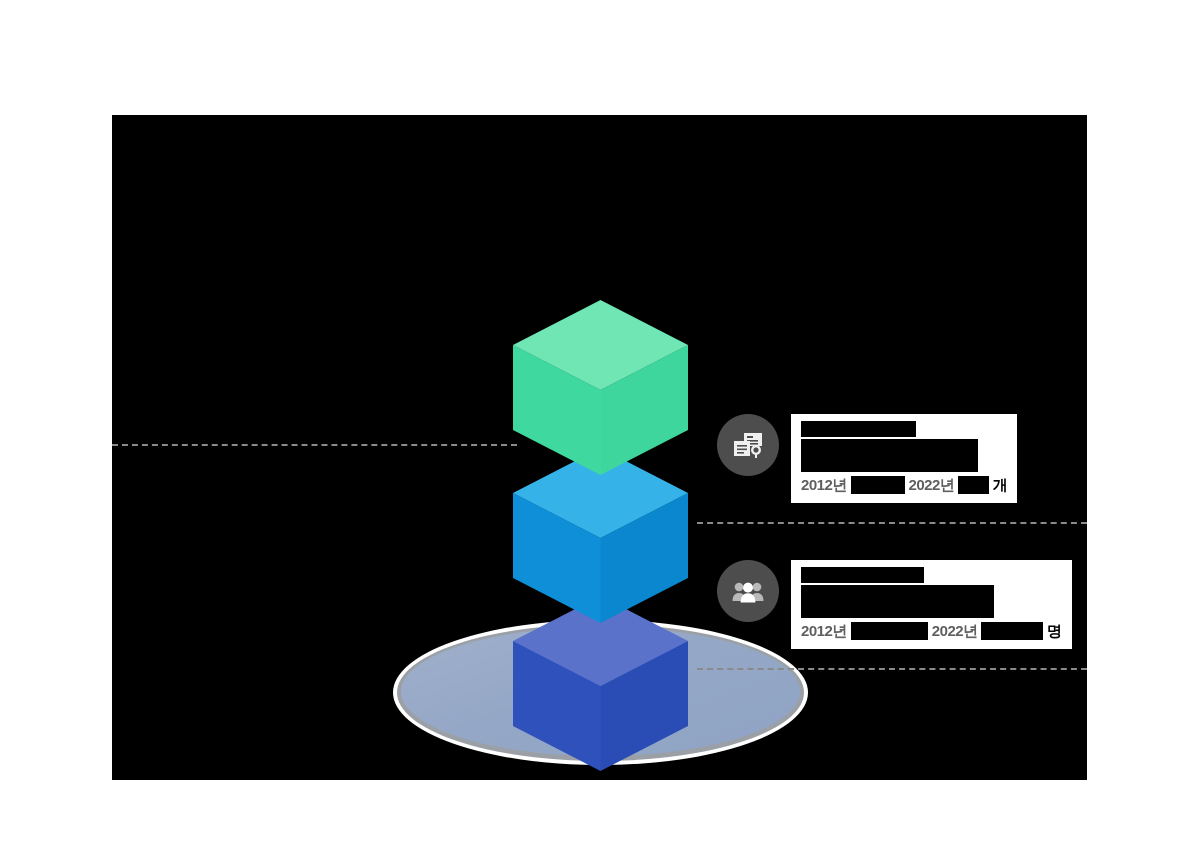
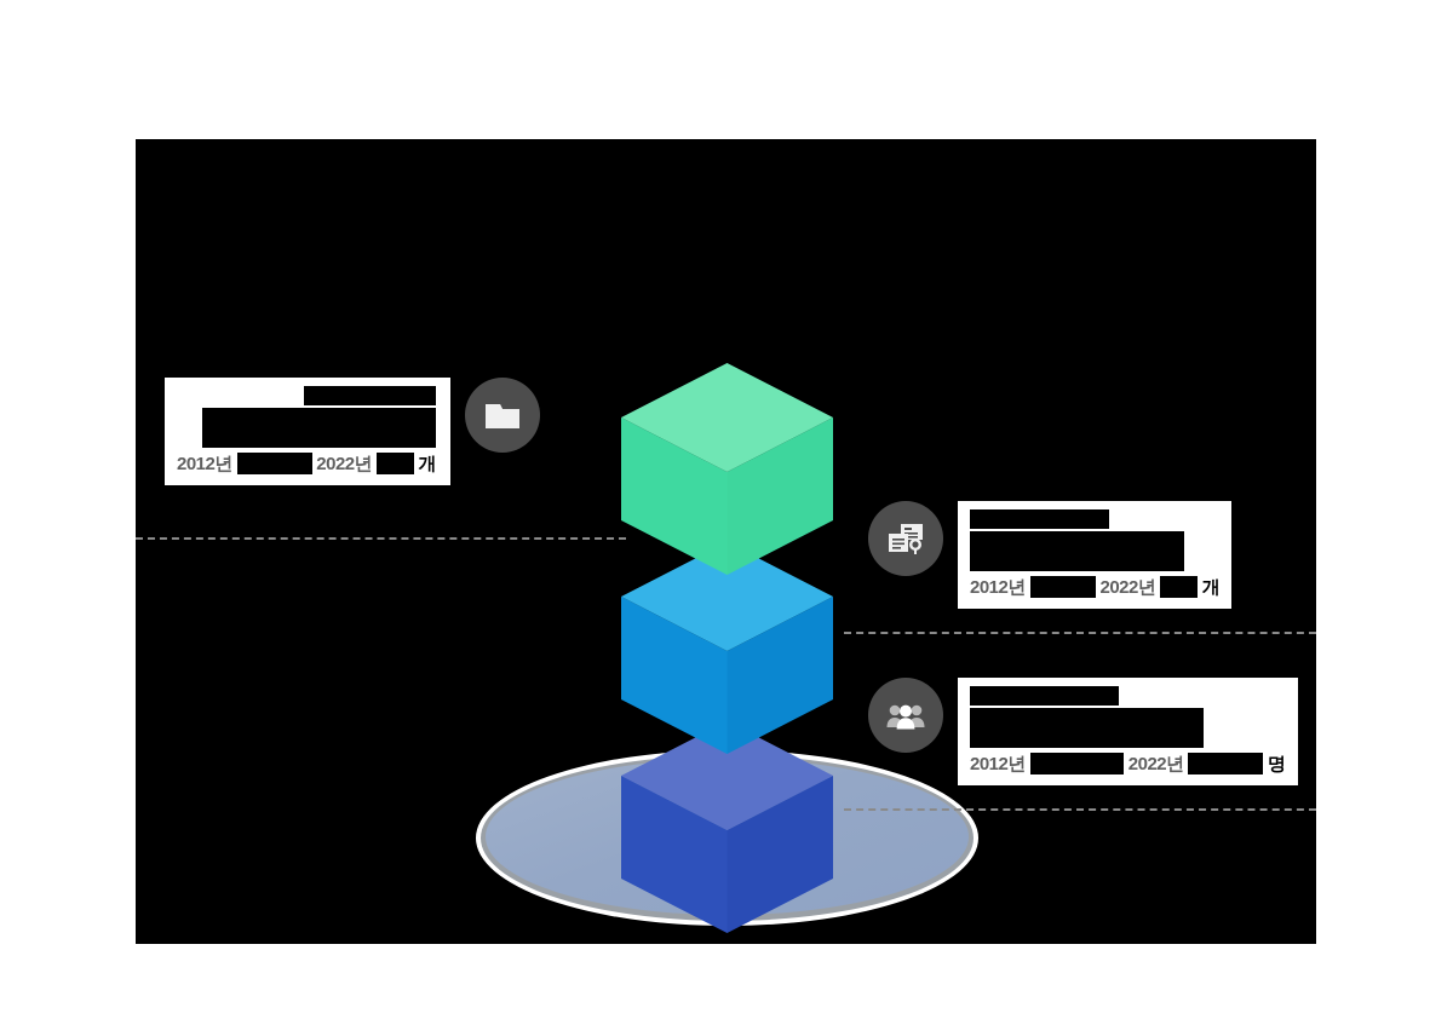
+ ▮▮▮▮▮▮▮▮▮▮▮▮▮▮
+ ▮▮▮▮▮▮▮▮▮▮▮▮
+ 2012년 ▮▮▮▮▮▮▮▮ 2022년 ▮▮▮▮ 개
  평▮▮▮▮▮▮▮▮▮▮▮▮▮
  2▮▮▮▮▮▮▮▮▮▮
  2012년 ▮▮▮▮▮▮▮ 2022년 ▮▮▮▮ 개
  평▮▮▮▮▮▮▮▮▮▮▮▮▮▮
  10▮▮▮▮▮▮▮▮▮▮
  2012년 ▮▮▮▮▮▮▮▮▮▮ 2022년 ▮▮▮▮▮▮▮▮ 명
